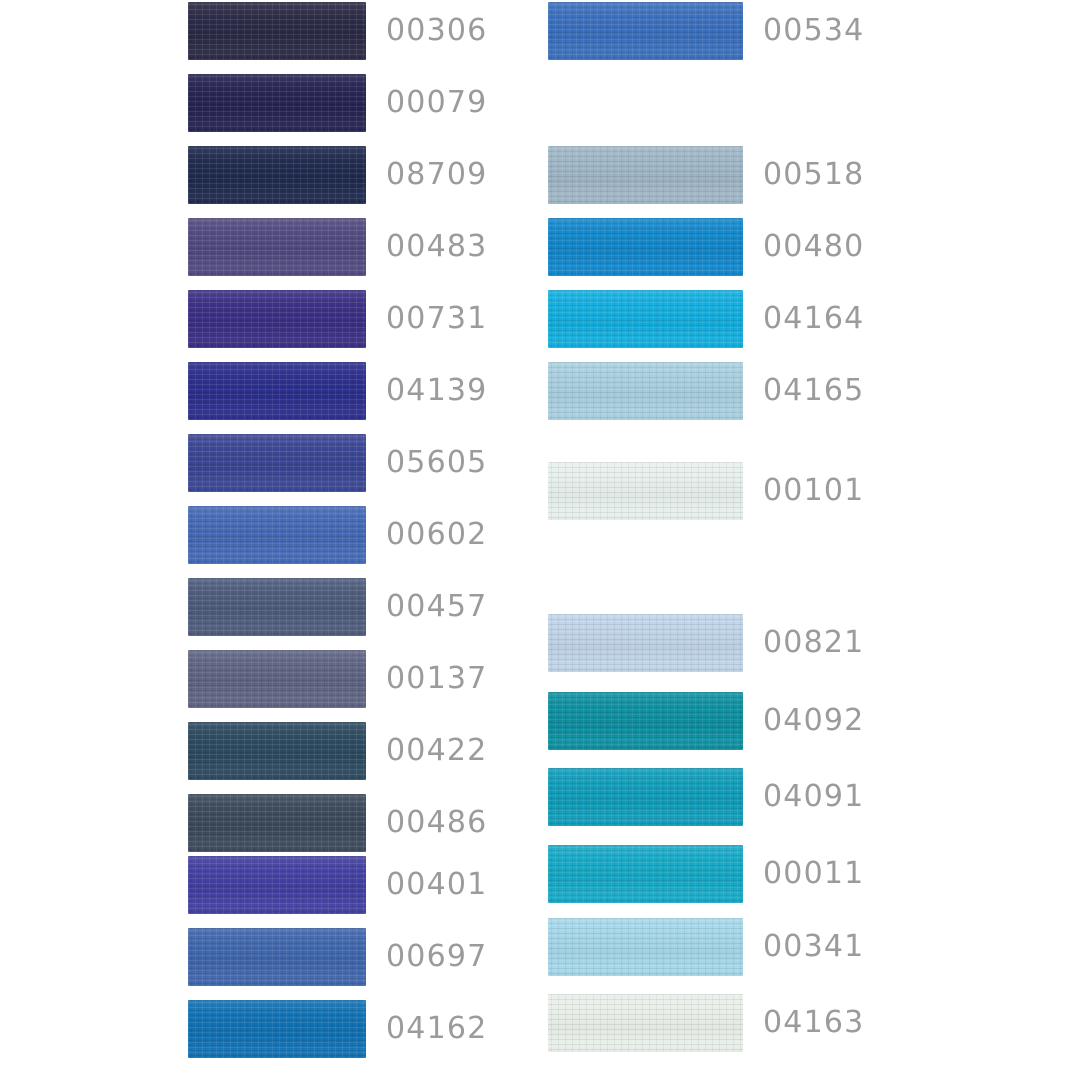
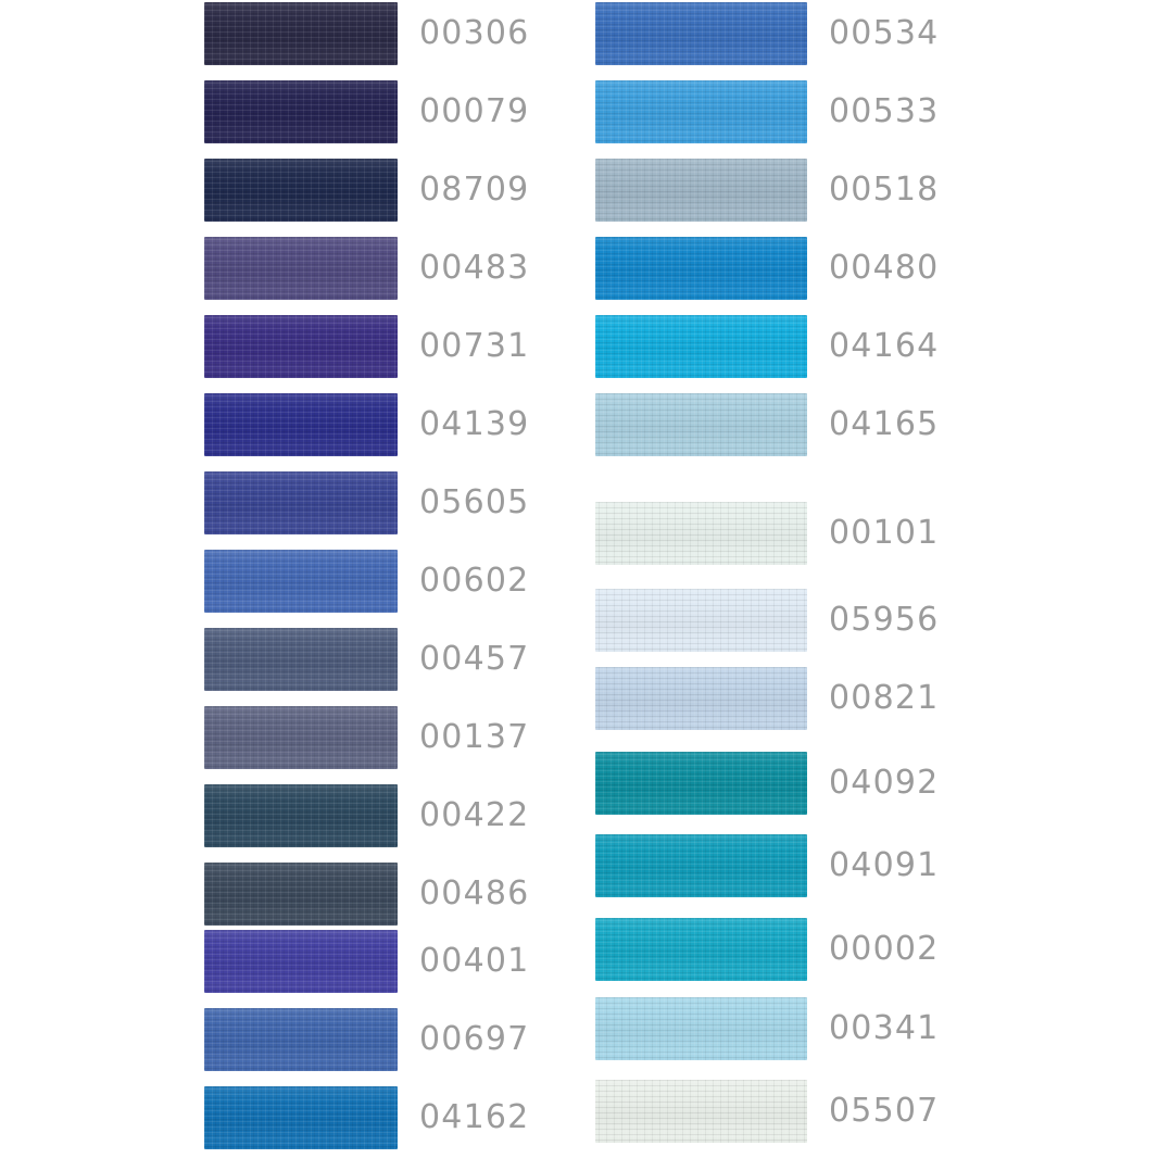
  00306
  00079
  08709
  00483
  00731
  04139
  05605
  00602
  00457
  00137
  00422
  00486
  00401
  00697
  04162
  00534
+ 00533
  00518
  00480
  04164
  04165
  00101
+ 05956
  00821
  04092
  04091
- 00011
+ 00002
  00341
- 04163
+ 05507
